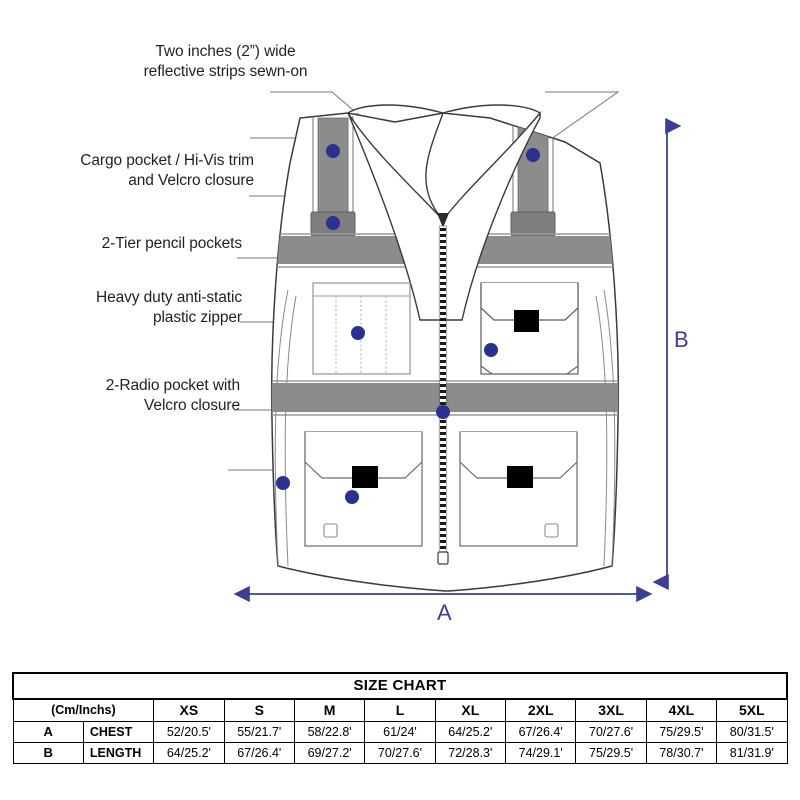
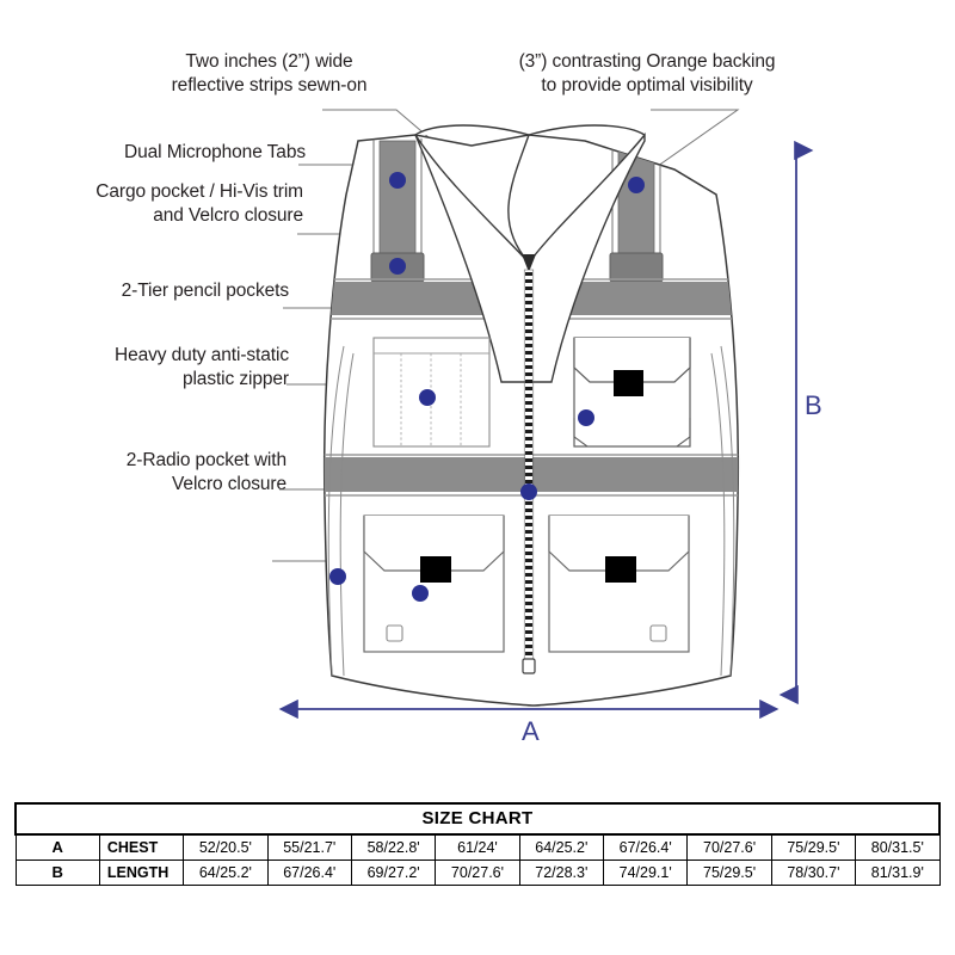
  Two inches (2”) wide
  reflective strips sewn-on
+ (3”) contrasting Orange backing
+ to provide optimal visibility
+ Dual Microphone Tabs
  Cargo pocket / Hi-Vis trim
  and Velcro closure
  2-Tier pencil pockets
  Heavy duty anti-static
  plastic zipper
  2-Radio pocket with
  Velcro closure
  B
  A
  SIZE CHART
- (Cm/Inchs)	XS	S	M	L	XL	2XL	3XL	4XL	5XL
  A	CHEST	52/20.5'	55/21.7'	58/22.8'	61/24'	64/25.2'	67/26.4'	70/27.6'	75/29.5'	80/31.5'
  B	LENGTH	64/25.2'	67/26.4'	69/27.2'	70/27.6'	72/28.3'	74/29.1'	75/29.5'	78/30.7'	81/31.9'
